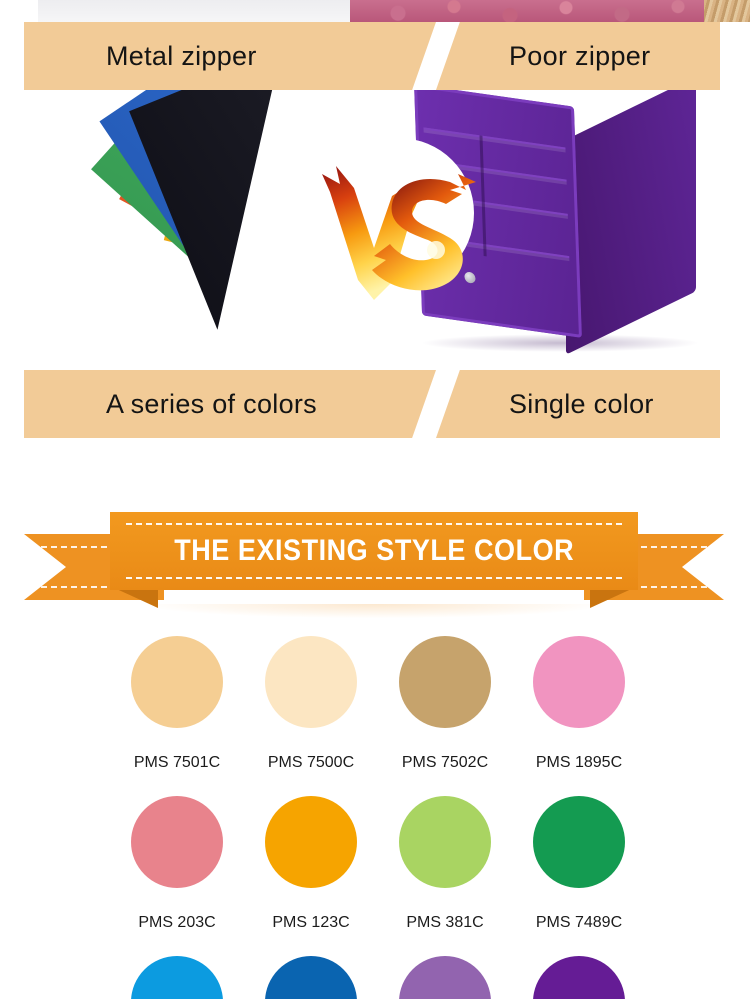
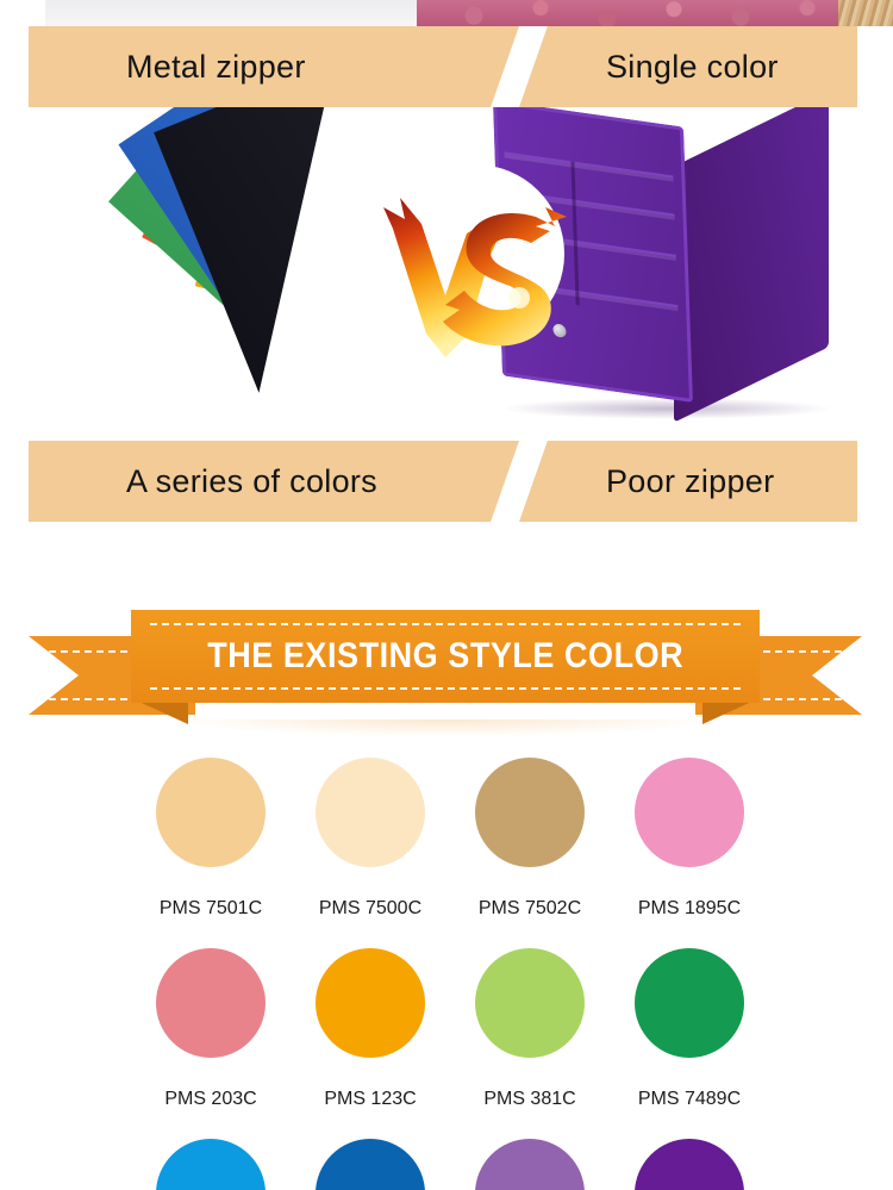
  Metal zipper
- Poor zipper
+ Single color
  A series of colors
- Single color
+ Poor zipper
  THE EXISTING STYLE COLOR
  PMS 7501C
  PMS 7500C
  PMS 7502C
  PMS 1895C
  PMS 203C
  PMS 123C
  PMS 381C
  PMS 7489C
